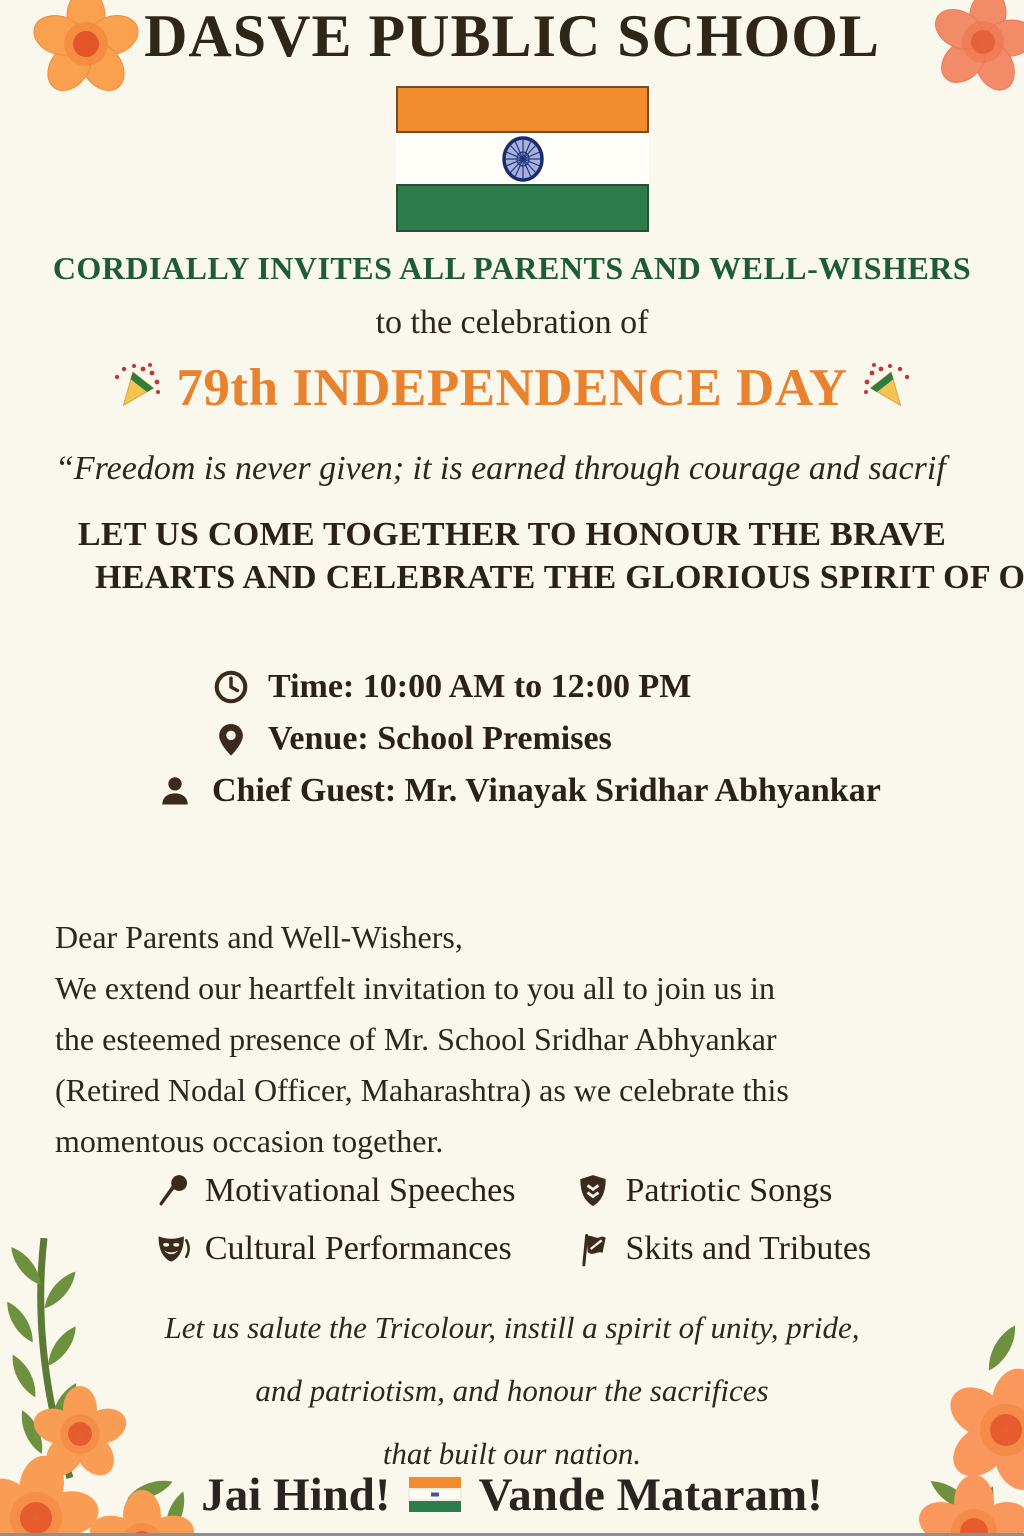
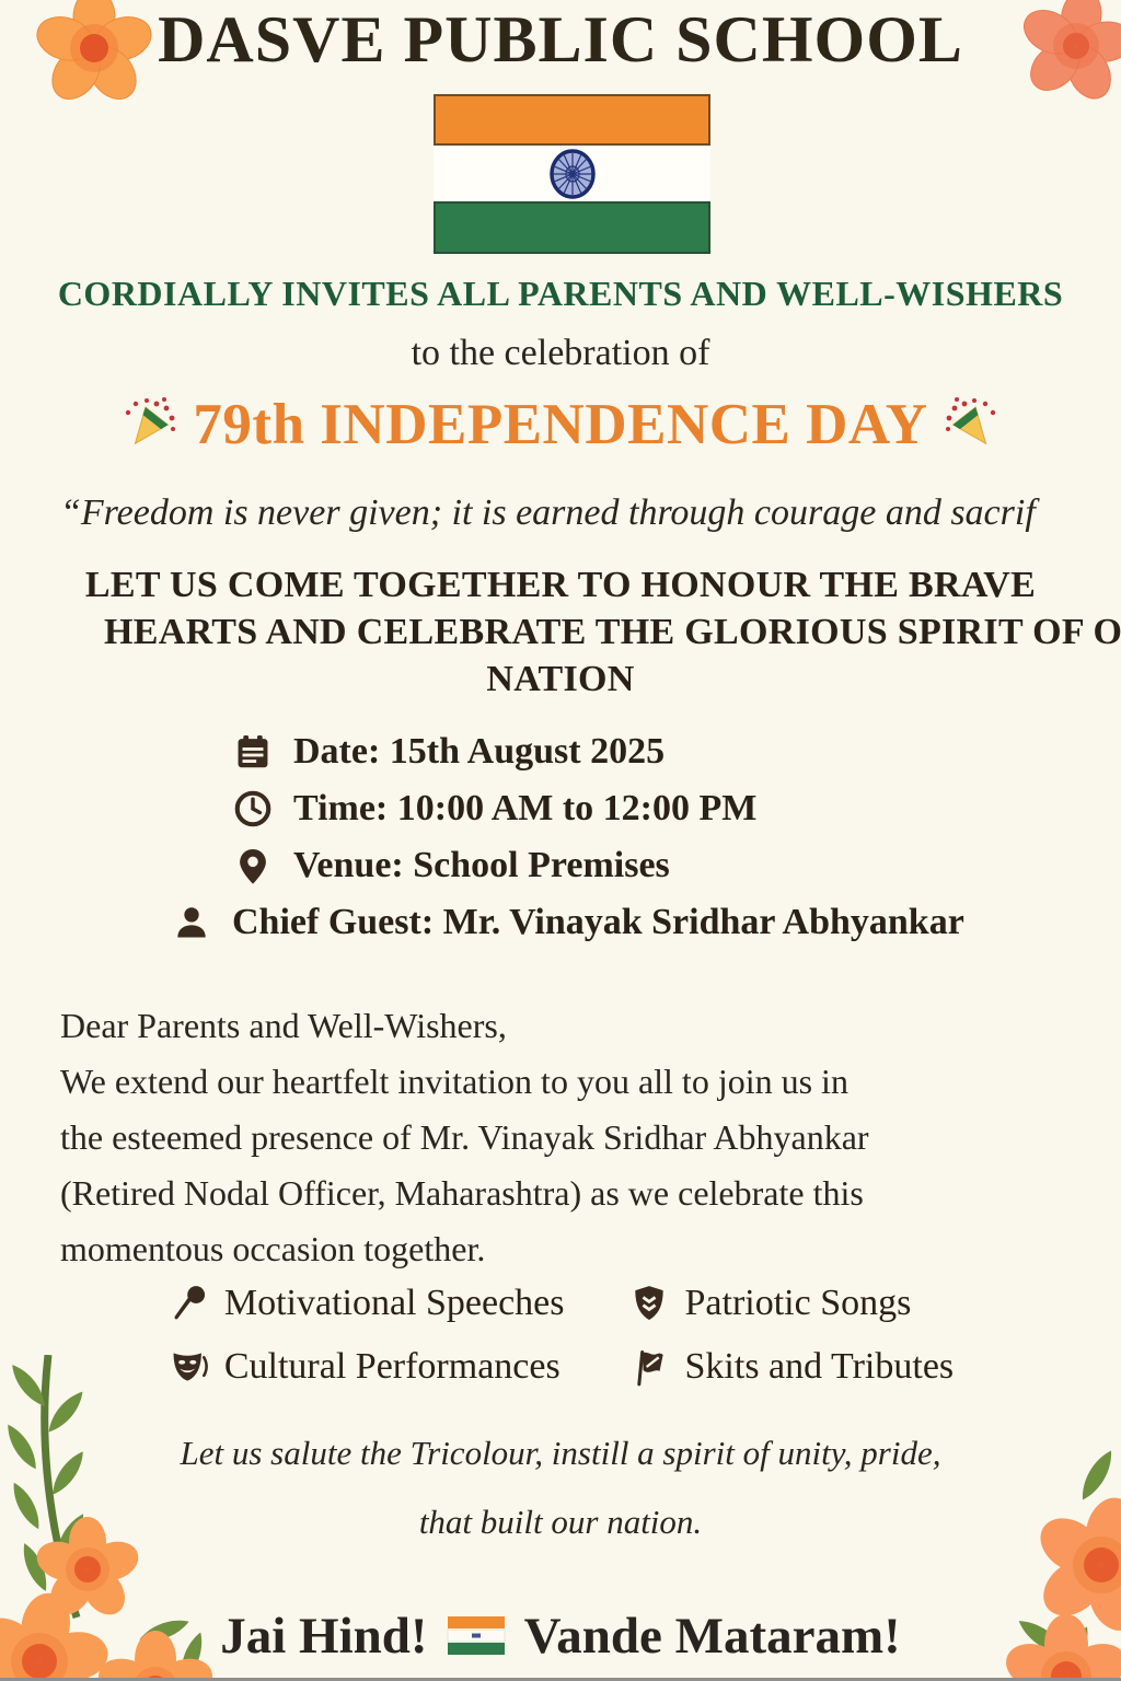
  DASVE PUBLIC SCHOOL
  CORDIALLY INVITES ALL PARENTS AND WELL-WISHERS
  to the celebration of
  79th INDEPENDENCE DAY
  “Freedom is never given; it is earned through courage and sacrif
  LET US COME TOGETHER TO HONOUR THE BRAVE
  HEARTS AND CELEBRATE THE GLORIOUS SPIRIT OF O
+ NATION
+ Date: 15th August 2025
  Time: 10:00 AM to 12:00 PM
  Venue: School Premises
  Chief Guest: Mr. Vinayak Sridhar Abhyankar
  Dear Parents and Well-Wishers,
  We extend our heartfelt invitation to you all to join us in
- the esteemed presence of Mr. School Sridhar Abhyankar
+ the esteemed presence of Mr. Vinayak Sridhar Abhyankar
  (Retired Nodal Officer, Maharashtra) as we celebrate this
  momentous occasion together.
  Motivational Speeches
  Patriotic Songs
  Cultural Performances
  Skits and Tributes
  Let us salute the Tricolour, instill a spirit of unity, pride,
- and patriotism, and honour the sacrifices
  that built our nation.
  Jai Hind!
  Vande Mataram!
